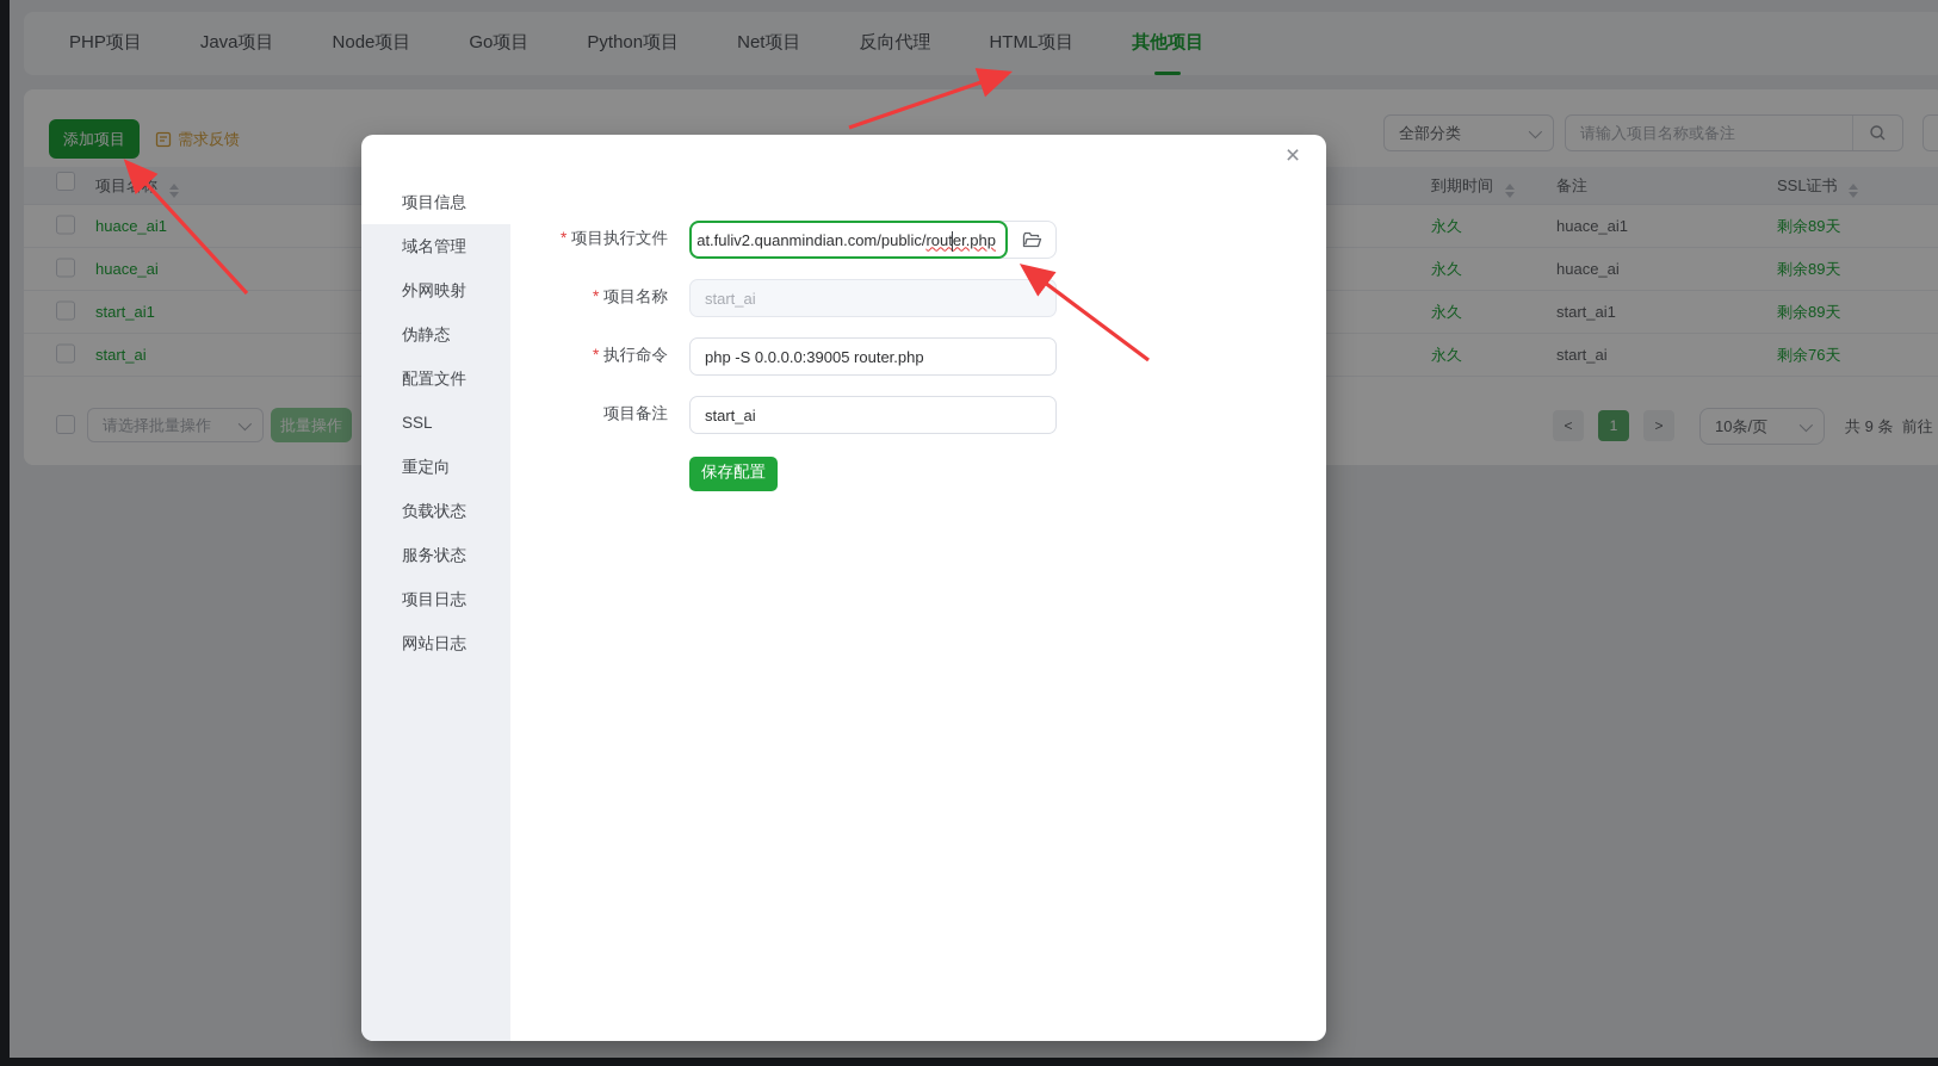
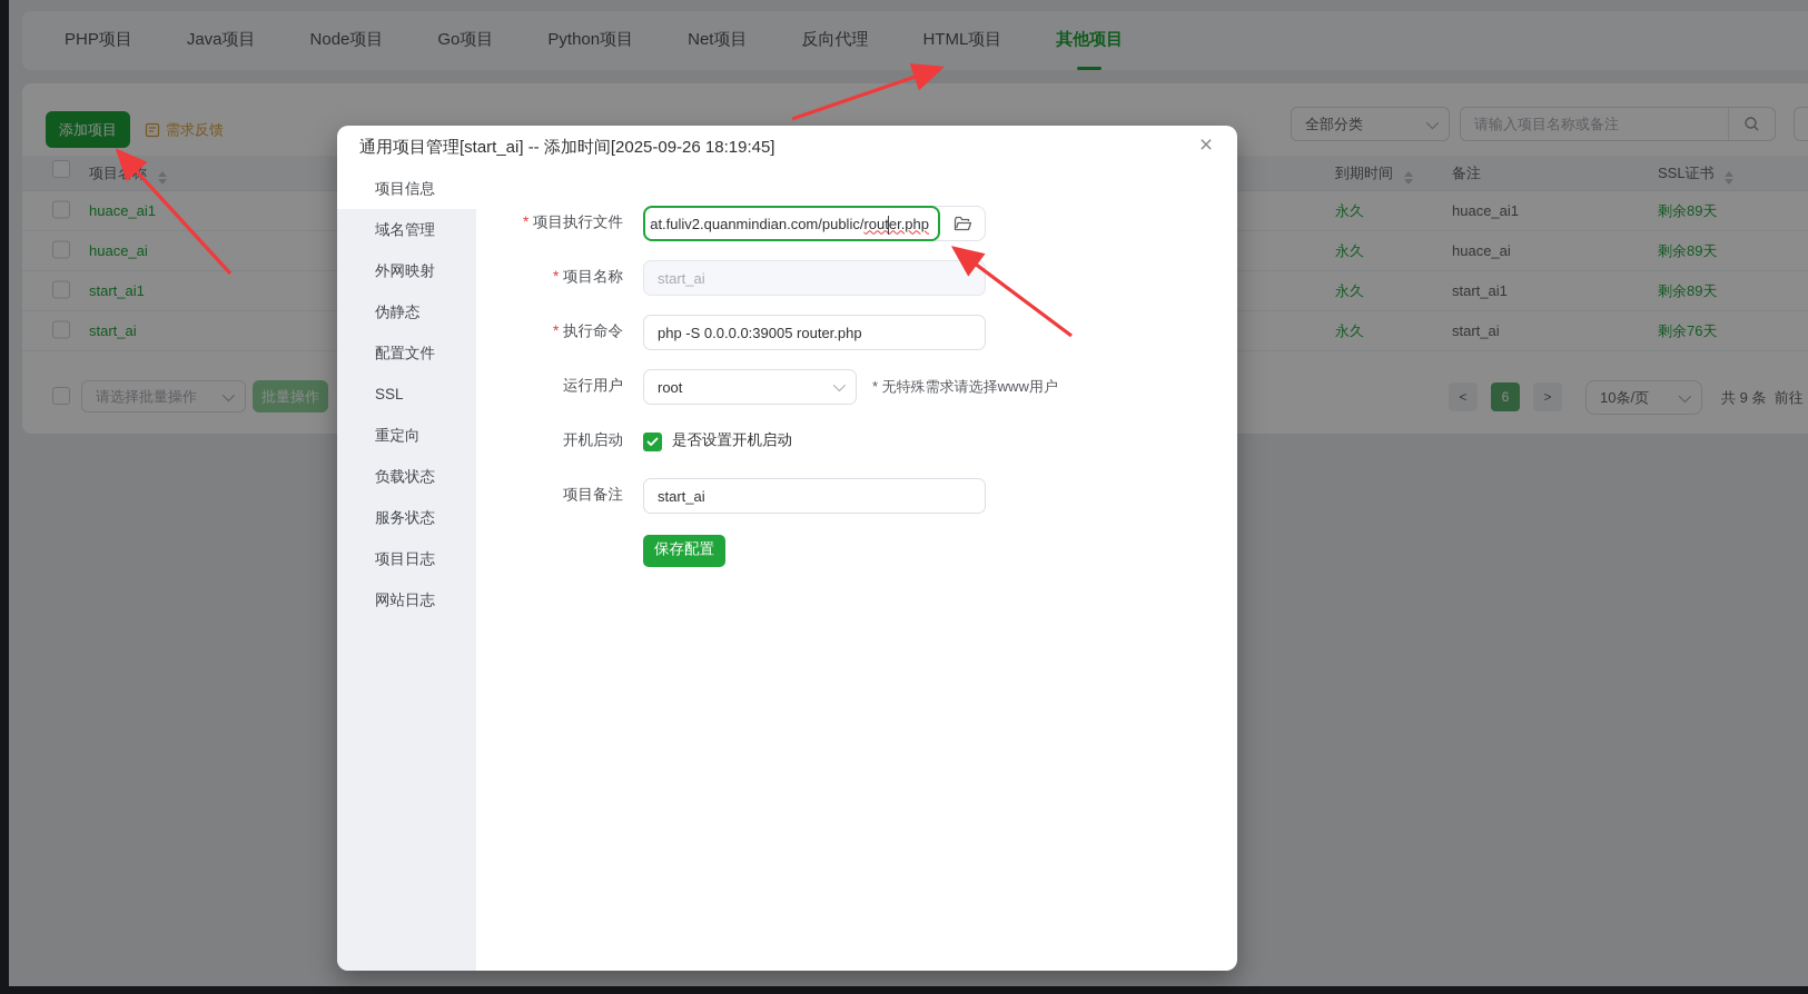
  PHP项目
  Java项目
  Node项目
  Go项目
  Python项目
  Net项目
  反向代理
  HTML项目
  其他项目
  添加项目
  需求反馈
  全部分类
  请输入项目名称或备注
  项目名
  到期时间
  备注
  SSL证书
  huace_ai1
  永久
  huace_ai1
  剩余89天
  huace_ai
  永久
  huace_ai
  剩余89天
  start_ai1
  永久
  start_ai1
  剩余89天
  start_ai
  永久
  start_ai
  剩余76天
  请选择批量操作
  批量操作
  <
- 1
+ 6
  >
  10条/页
  共 9 条 前往
+ 通用项目管理[start_ai] -- 添加时间[2025-09-26 18:19:45]
  ×
  项目信息
  域名管理
  外网映射
  伪静态
  配置文件
  SSL
  重定向
  负载状态
  服务状态
  项目日志
  网站日志
  项目执行文件
  at.fuliv2.quanmindian.com/public/
  rouer.php
  项目名称
  start_ai
  执行命令
  php -S 0.0.0.0:39005 router.php
+ 运行用户
+ root
+ * 无特殊需求请选择www用户
+ 开机启动
+ 是否设置开机启动
  项目备注
  start_ai
  保存配置
